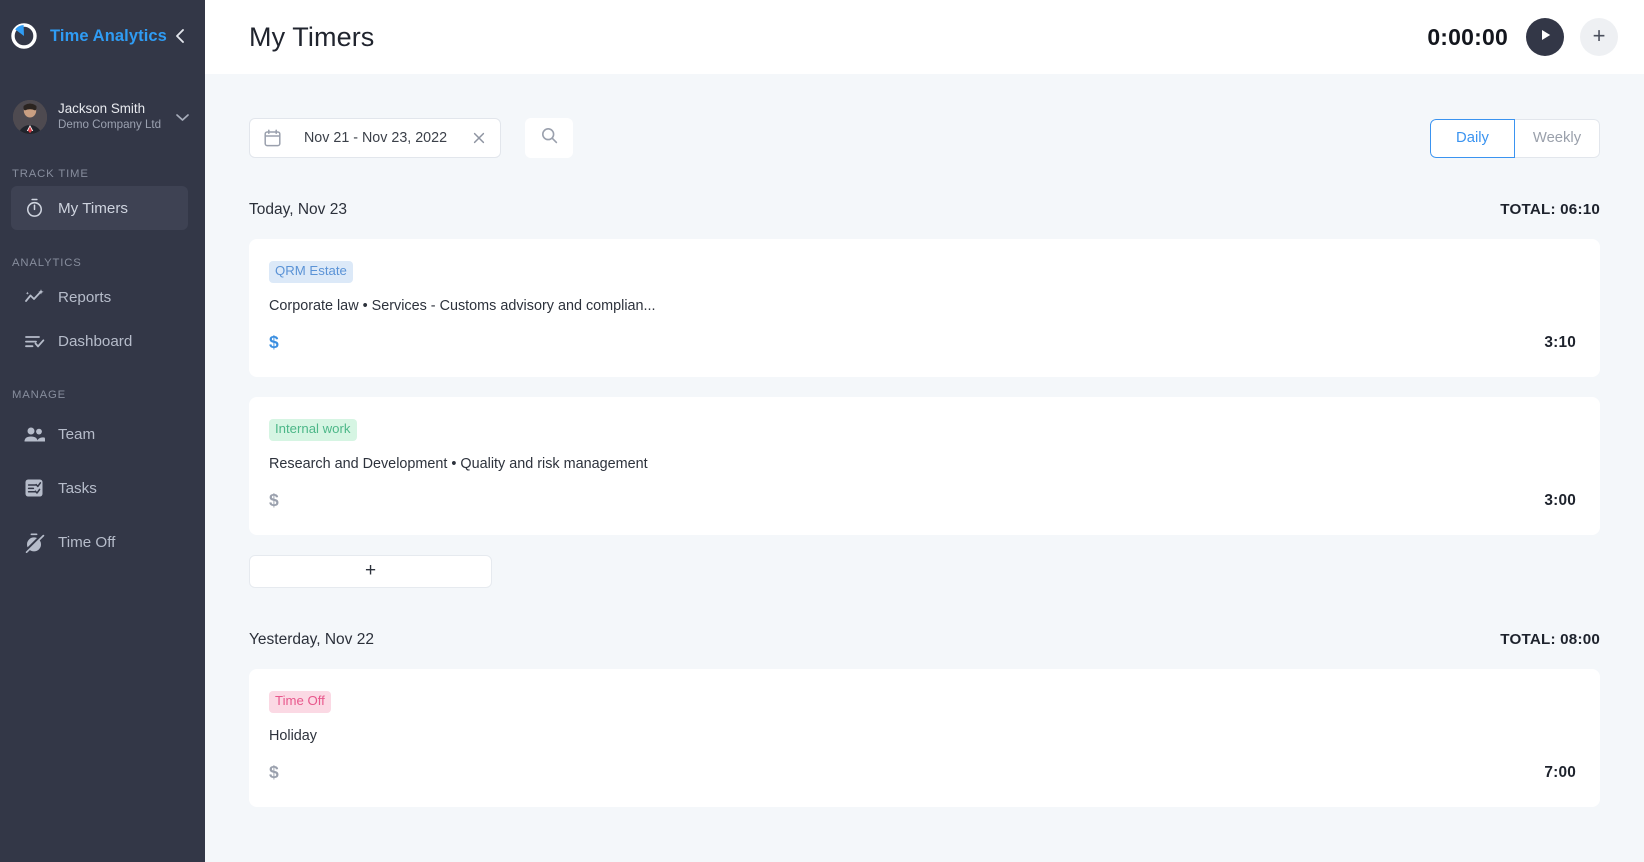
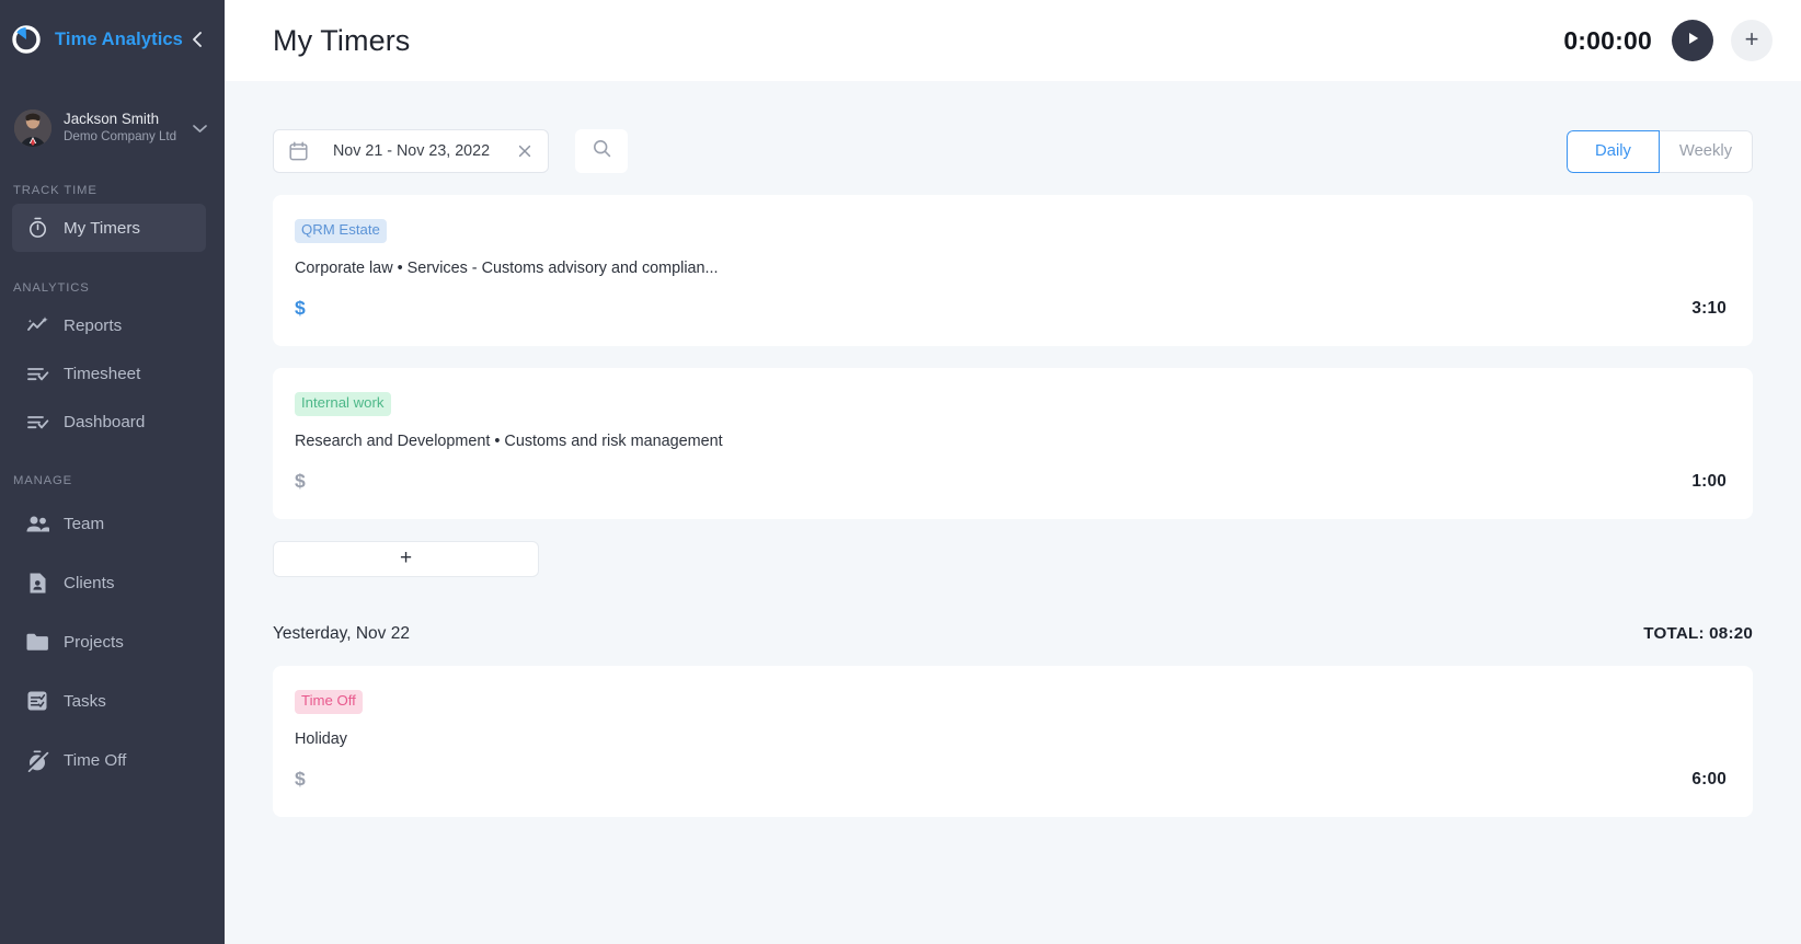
  Time Analytics
  Jackson Smith
  Demo Company Ltd
  TRACK TIME
  My Timers
  ANALYTICS
  Reports
+ Timesheet
  Dashboard
  MANAGE
  Team
+ Clients
+ Projects
  Tasks
  Time Off
  My Timers
  0:00:00
  +
  Nov 21 - Nov 23, 2022
  Daily
  Weekly
- Today, Nov 23
- TOTAL: 06:10
  QRM Estate
  Corporate law • Services - Customs advisory and complian...
  $
  3:10
  Internal work
- Research and Development • Quality and risk management
+ Research and Development • Customs and risk management
  $
- 3:00
+ 1:00
  +
  Yesterday, Nov 22
- TOTAL: 08:00
+ TOTAL: 08:20
  Time Off
  Holiday
  $
- 7:00
+ 6:00
